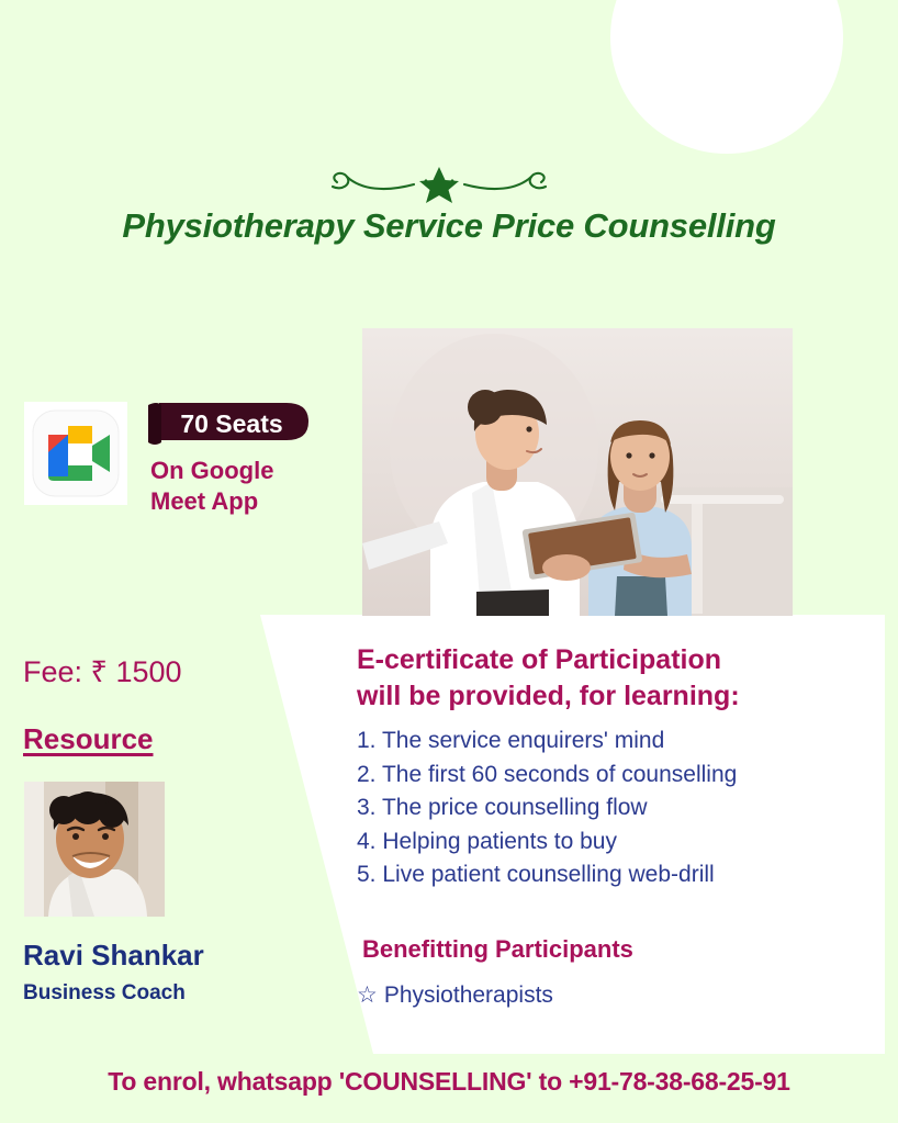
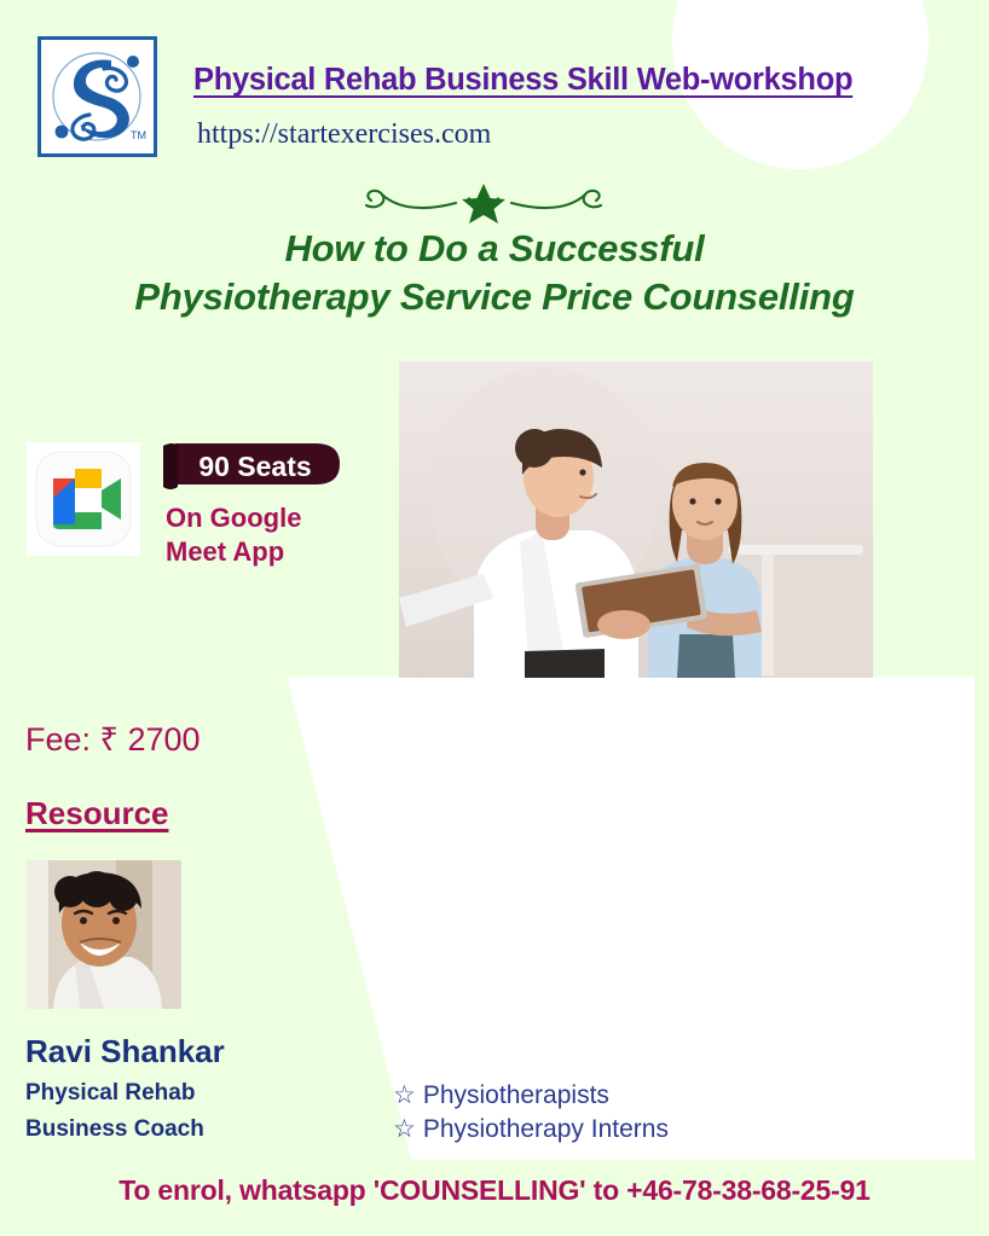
+ TM
+ Physical Rehab Business Skill Web-workshop
+ https://startexercises.com
+ How to Do a Successful
  Physiotherapy Service Price Counselling
- 70 Seats
+ 90 Seats
  On Google
  Meet App
- Fee: ₹ 1500
+ Fee: ₹ 2700
  Resource
  Ravi Shankar
+ Physical Rehab
  Business Coach
- E-certificate of Participation
- will be provided, for learning:
- 1. The service enquirers' mind
- 2. The first 60 seconds of counselling
- 3. The price counselling flow
- 4. Helping patients to buy
- 5. Live patient counselling web-drill
- Benefitting Participants
  ☆ Physiotherapists
+ ☆ Physiotherapy Interns
- To enrol, whatsapp 'COUNSELLING' to +91-78-38-68-25-91
+ To enrol, whatsapp 'COUNSELLING' to +46-78-38-68-25-91
